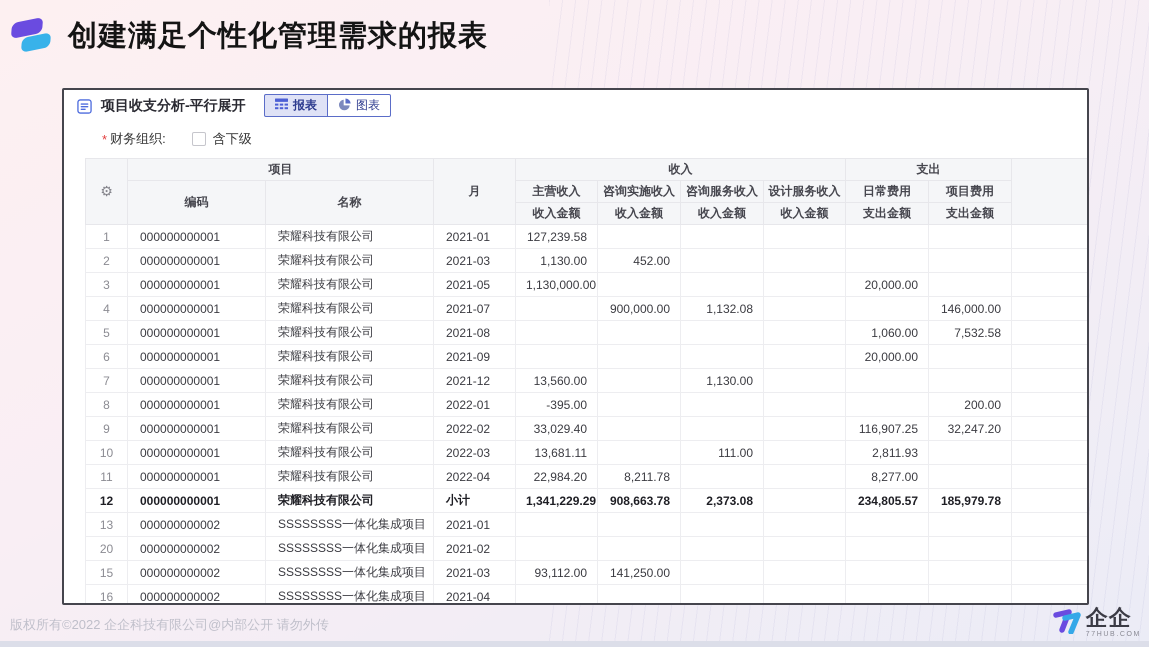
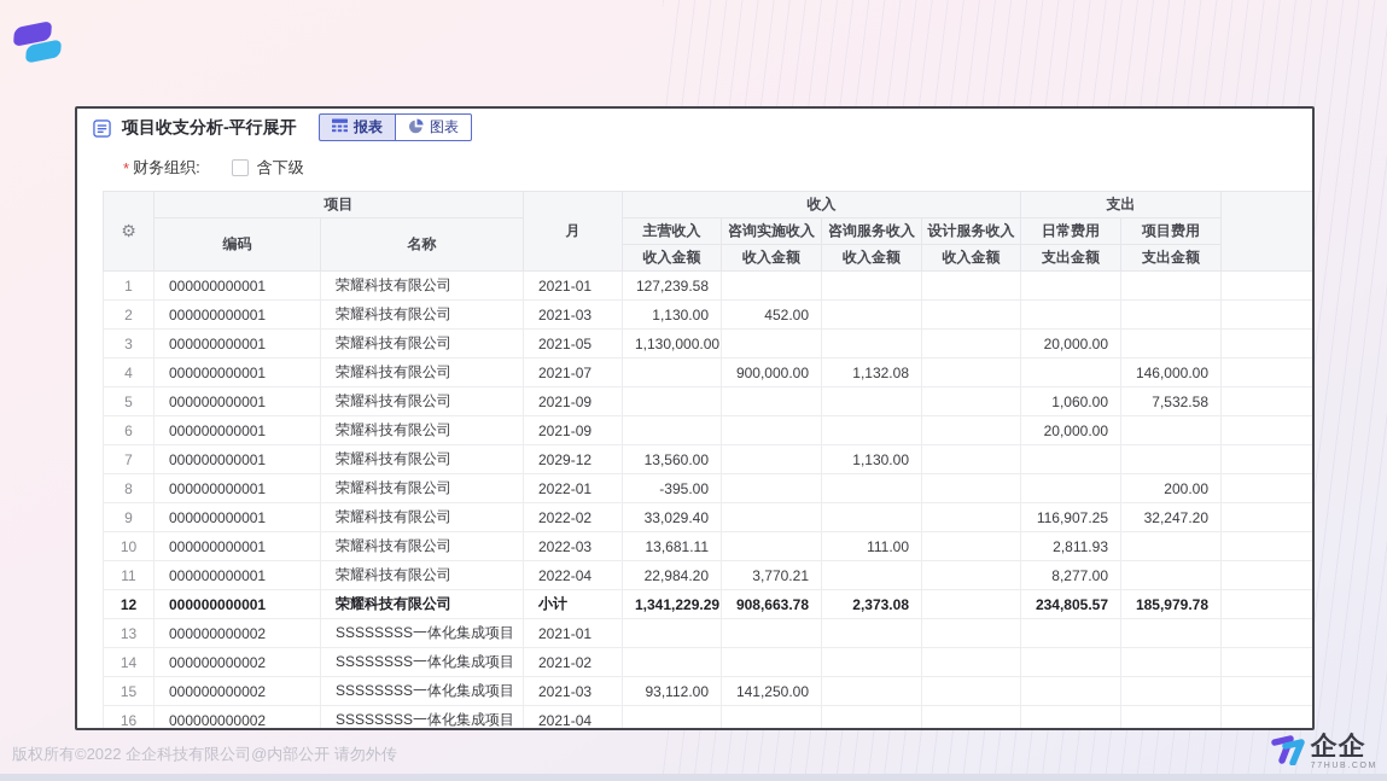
- 创建满足个性化管理需求的报表
  项目收支分析-平行展开
  报表
  图表
  *
  财务组织:
  含下级
  ⚙	项目	月	收入	支出
  编码	名称	主营收入	咨询实施收入	咨询服务收入	设计服务收入	日常费用	项目费用
  收入金额	收入金额	收入金额	收入金额	支出金额	支出金额
  1	000000000001	荣耀科技有限公司	2021-01	127,239.58
  2	000000000001	荣耀科技有限公司	2021-03	1,130.00	452.00
  3	000000000001	荣耀科技有限公司	2021-05	1,130,000.00				20,000.00
  4	000000000001	荣耀科技有限公司	2021-07		900,000.00	1,132.08			146,000.00
- 5	000000000001	荣耀科技有限公司	2021-08					1,060.00	7,532.58
+ 5	000000000001	荣耀科技有限公司	2021-09					1,060.00	7,532.58
  6	000000000001	荣耀科技有限公司	2021-09					20,000.00
- 7	000000000001	荣耀科技有限公司	2021-12	13,560.00		1,130.00
+ 7	000000000001	荣耀科技有限公司	2029-12	13,560.00		1,130.00
  8	000000000001	荣耀科技有限公司	2022-01	-395.00					200.00
  9	000000000001	荣耀科技有限公司	2022-02	33,029.40				116,907.25	32,247.20
  10	000000000001	荣耀科技有限公司	2022-03	13,681.11		111.00		2,811.93
- 11	000000000001	荣耀科技有限公司	2022-04	22,984.20	8,211.78			8,277.00
+ 11	000000000001	荣耀科技有限公司	2022-04	22,984.20	3,770.21			8,277.00
  12	000000000001	荣耀科技有限公司	小计	1,341,229.29	908,663.78	2,373.08		234,805.57	185,979.78
  13	000000000002	SSSSSSSS一体化集成项目	2021-01
- 20	000000000002	SSSSSSSS一体化集成项目	2021-02
+ 14	000000000002	SSSSSSSS一体化集成项目	2021-02
  15	000000000002	SSSSSSSS一体化集成项目	2021-03	93,112.00	141,250.00
  16	000000000002	SSSSSSSS一体化集成项目	2021-04
  版权所有©2022 企企科技有限公司@内部公开 请勿外传
  企企
